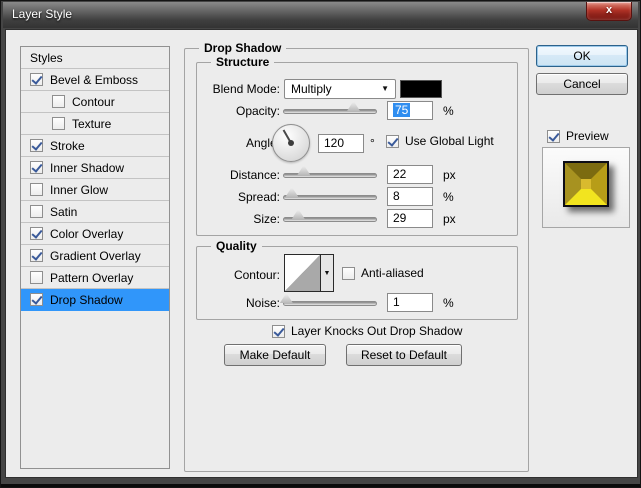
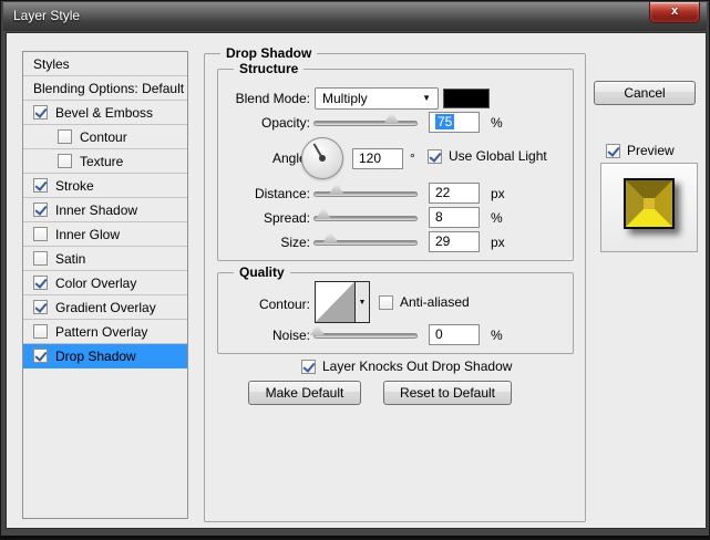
  Layer Style
  x
  Styles
+ Blending Options: Default
  Bevel & Emboss
  Contour
  Texture
  Stroke
  Inner Shadow
  Inner Glow
  Satin
  Color Overlay
  Gradient Overlay
  Pattern Overlay
  Drop Shadow
  Drop Shadow
  Structure
  Blend Mode:
  Multiply
  ▼
  Opacity:
  75
  %
  120
  °
  Use Global Light
  Distance:
  22
  px
  Spread:
  8
  %
  Size:
  29
  px
  Quality
  Contour:
  Anti-aliased
  Noise:
- 1
+ 0
  %
  Layer Knocks Out Drop Shadow
  Make Default
  Reset to Default
- OK
  Cancel
  Preview
